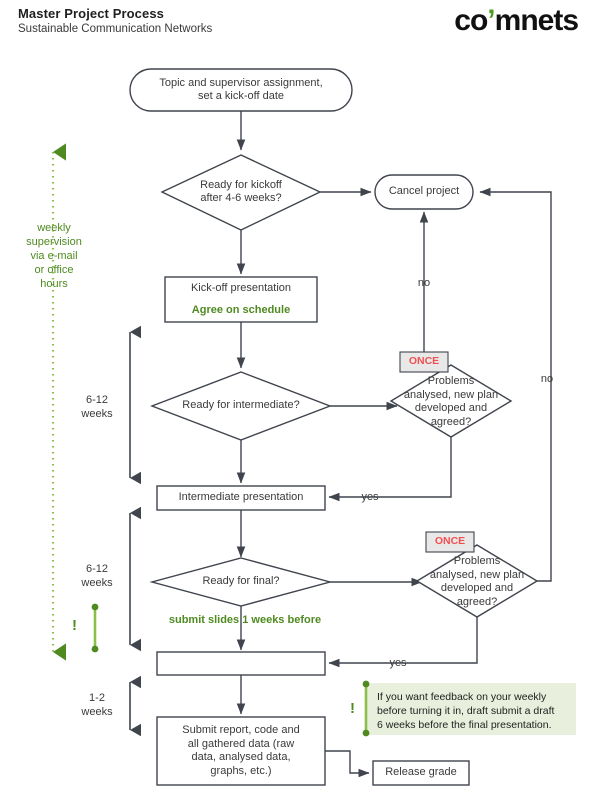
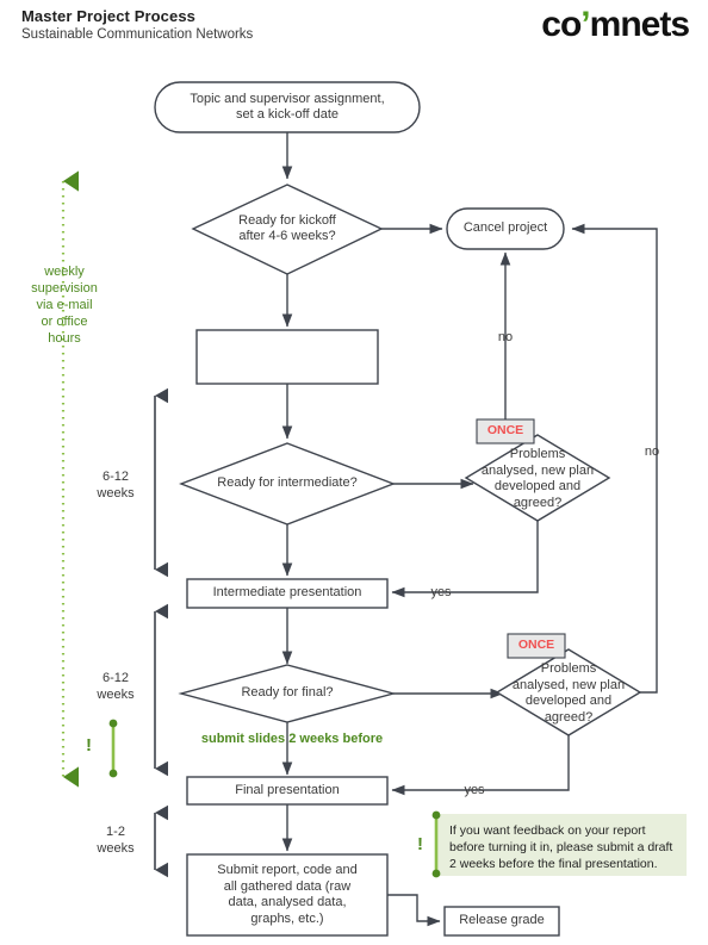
  Master Project Process
  Sustainable Communication Networks
  co’mnets
  Topic and supervisor assignment,
  set a kick-off date
  Ready for kickoff
  after 4-6 weeks?
  Cancel project
- Kick-off presentation
- Agree on schedule
  Ready for intermediate?
  Intermediate presentation
  Ready for final?
+ Final presentation
  Submit report, code and
  all gathered data (raw
  data, analysed data,
  graphs, etc.)
  Release grade
  ONCE
  Problems
  analysed, new plan
  developed and
  agreed?
  ONCE
  Problems
  analysed, new plan
  developed and
  agreed?
  no
  no
  yes
  yes
  weekly
  supervision
  via e-mail
  or office
  hours
  6-12
  weeks
  6-12
  weeks
  1-2
  weeks
  !
- submit slides 1 weeks before
+ submit slides 2 weeks before
  !
- If you want feedback on your weekly
+ If you want feedback on your report
- before turning it in, draft submit a draft
+ before turning it in, please submit a draft
- 6 weeks before the final presentation.
+ 2 weeks before the final presentation.
